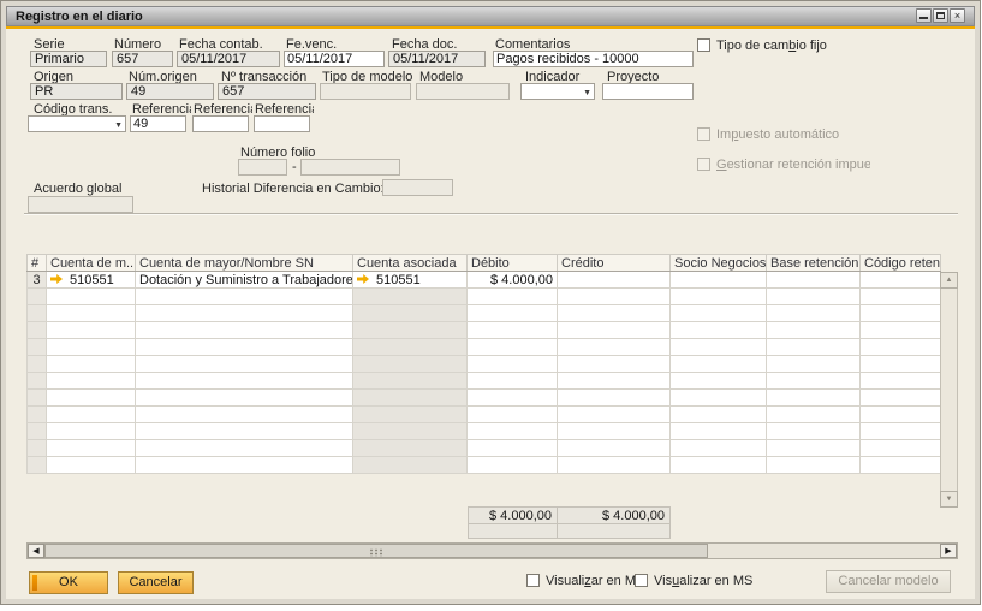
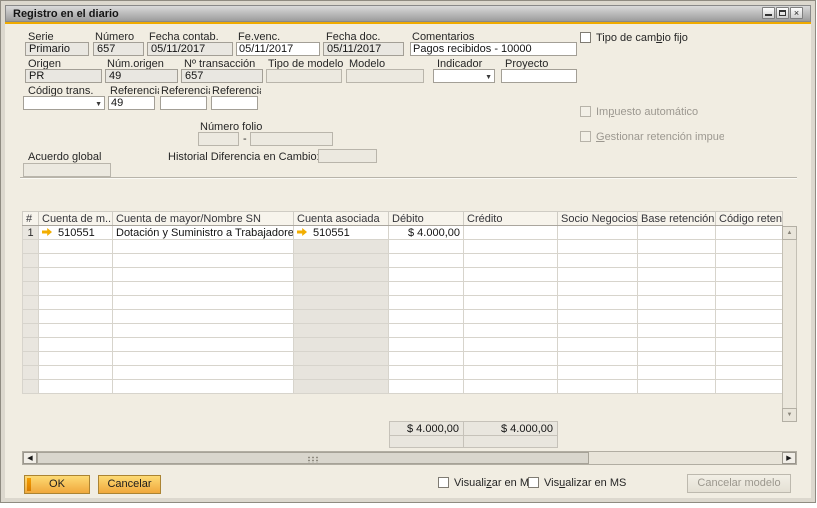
  Registro en el diario
  ×
  Serie
  Número
  Fecha contab.
  Fe.venc.
  Fecha doc.
  Comentarios
  Primario
  657
  05/11/2017
  05/11/2017
  05/11/2017
  Pagos recibidos - 10000
  Tipo de cambio fijo
  Origen
  Núm.origen
  Nº transacción
  Tipo de modelo
  Modelo
  Indicador
  Proyecto
  PR
  49
  657
  Código trans.
  Referenci
  Referenci
  Referenci
  49
  Número folio
  -
  Acuerdo global
  Historial Diferencia en Cambio
  Impuesto automático
  Gestionar retención impue
  #	Cuenta de m..	Cuenta de mayor/Nombre SN	Cuenta asociada	Débito	Crédito	Socio Negocios	Base retención	Código reten
- 3	510551	Dotación y Suministro a Trabajadore	510551	$ 4.000,00
+ 1	510551	Dotación y Suministro a Trabajadore	510551	$ 4.000,00
  $ 4.000,00
  $ 4.000,00
  OK
  Cancelar
  Visualizar en M
  Visualizar en MS
  Cancelar modelo
